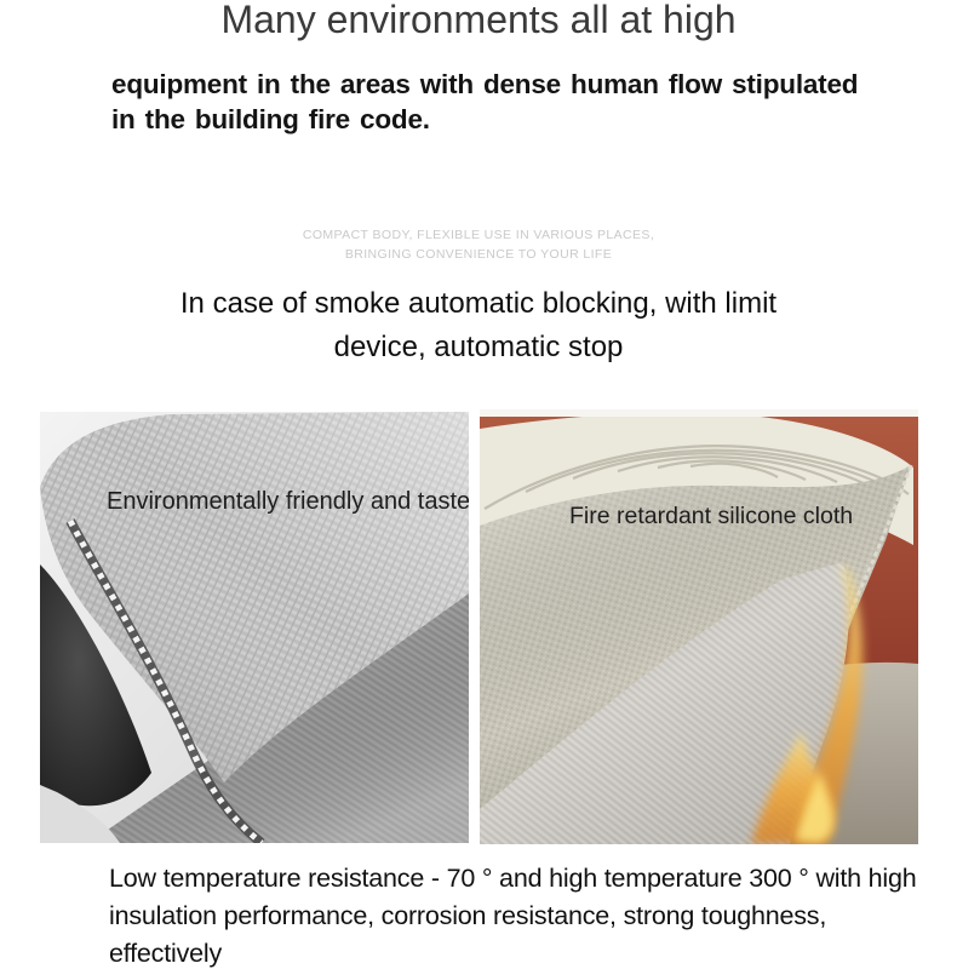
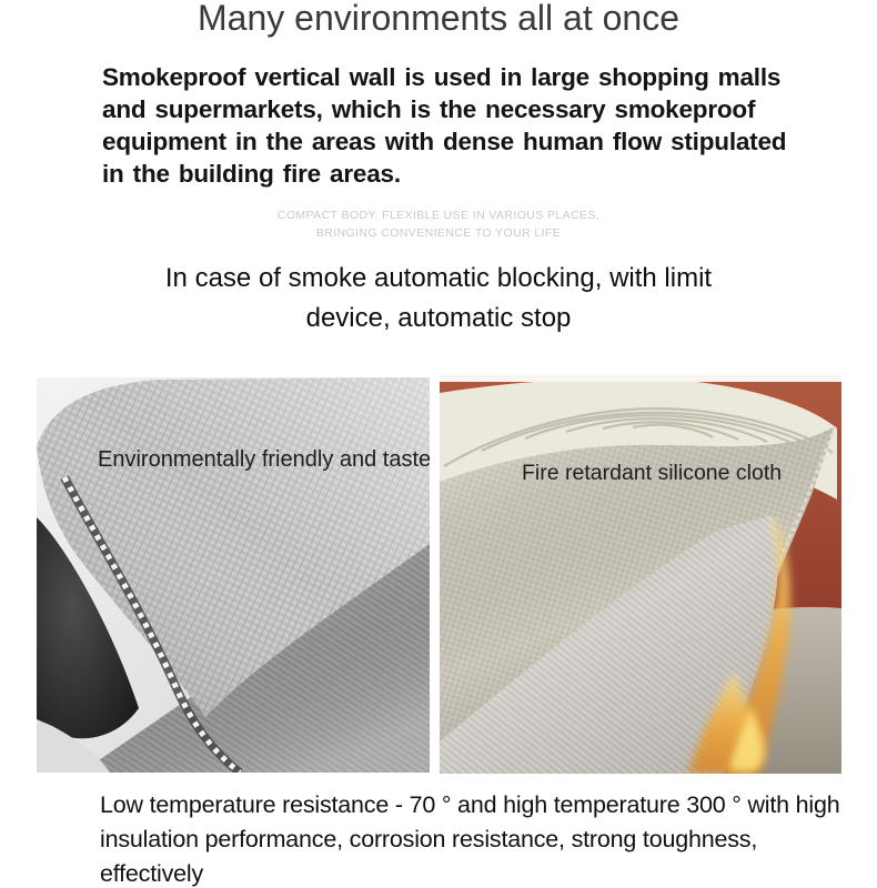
- Many environments all at high
+ Many environments all at once
+ Smokeproof vertical wall is used in large shopping malls
+ and supermarkets, which is the necessary smokeproof
  equipment in the areas with dense human flow stipulated
- in the building fire code.
+ in the building fire areas.
  COMPACT BODY, FLEXIBLE USE IN VARIOUS PLACES,
  BRINGING CONVENIENCE TO YOUR LIFE
  In case of smoke automatic blocking, with limit
  device, automatic stop
  Environmentally friendly and taste
  Fire retardant silicone cloth
  Low temperature resistance - 70 ° and high temperature 300 ° with high
  insulation performance, corrosion resistance, strong toughness, effectively
